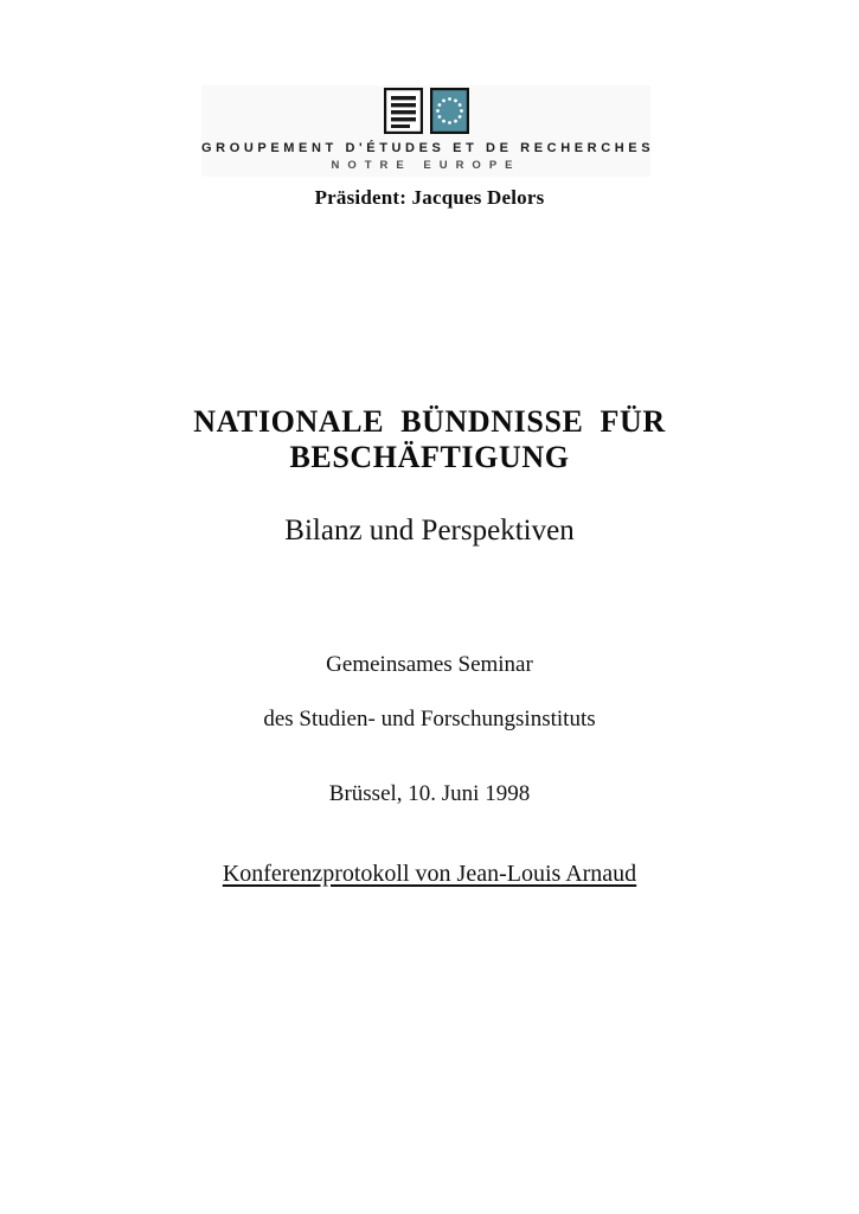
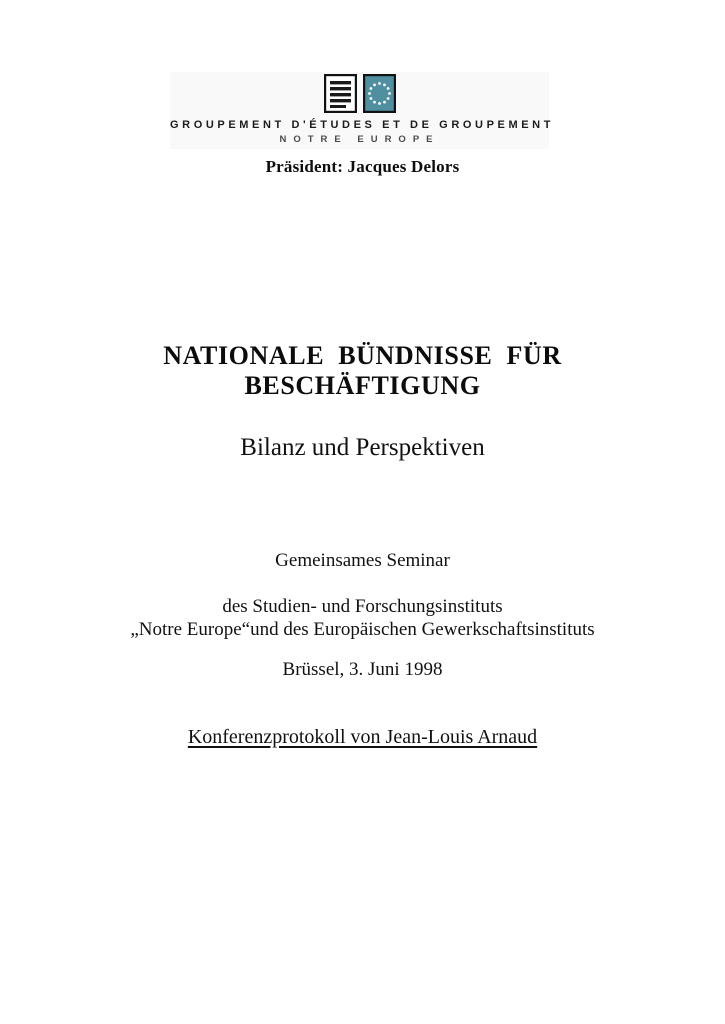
- GROUPEMENT D'ÉTUDES ET DE RECHERCHES
+ GROUPEMENT D'ÉTUDES ET DE GROUPEMENT
  NOTRE EUROPE
  Präsident: Jacques Delors
  NATIONALE BÜNDNISSE FÜR
  BESCHÄFTIGUNG
  Bilanz und Perspektiven
  Gemeinsames Seminar
  des Studien- und Forschungsinstituts
+ „Notre Europe“und des Europäischen Gewerkschaftsinstituts
- Brüssel, 10. Juni 1998
+ Brüssel, 3. Juni 1998
  Konferenzprotokoll von Jean-Louis Arnaud
